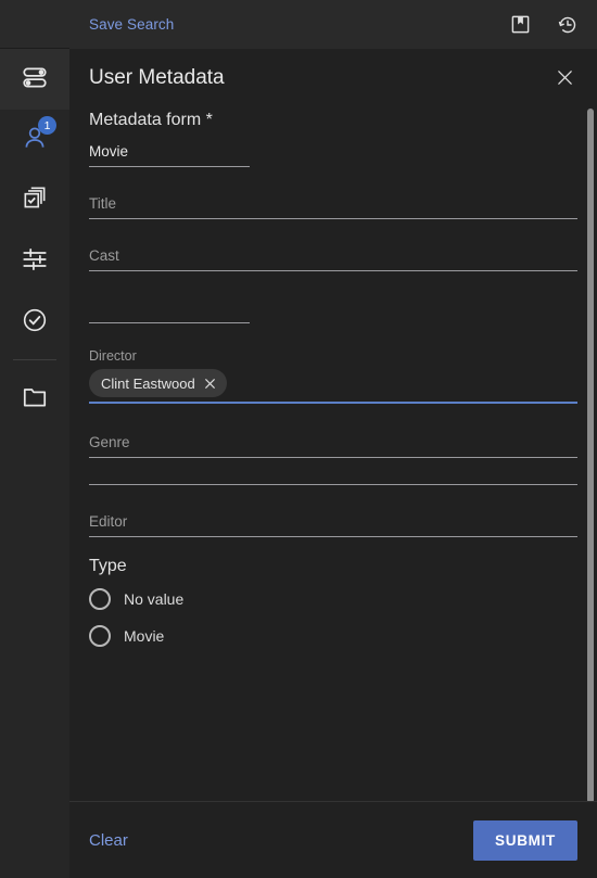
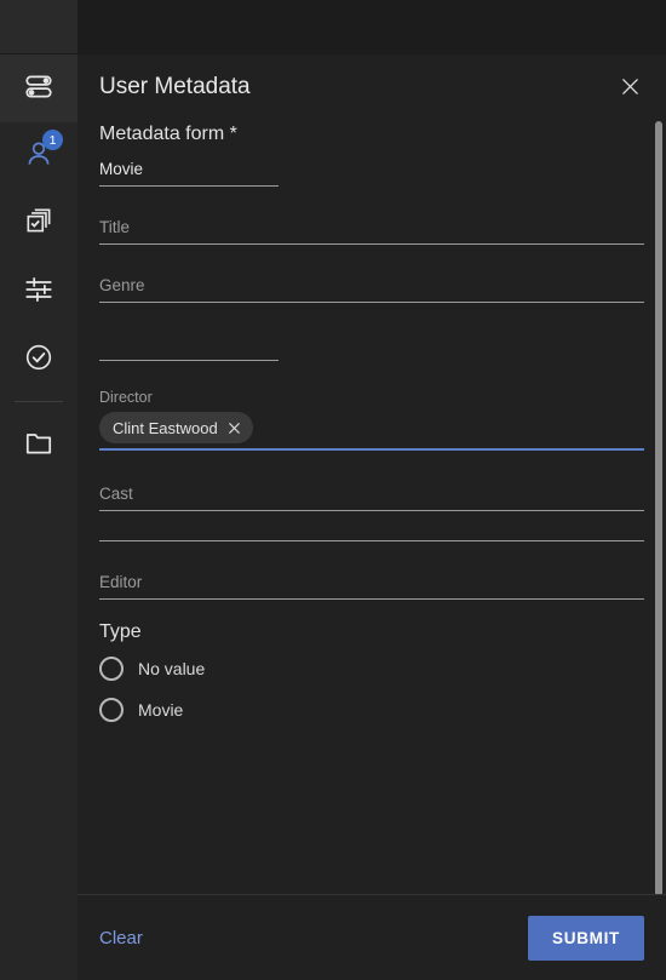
- Save Search
  1
  User Metadata
  Metadata form *
  Movie
  Title
- Cast
+ Genre
  Director
  Clint Eastwood
- Genre
+ Cast
  Editor
  Type
  No value
  Movie
  Clear
  SUBMIT
